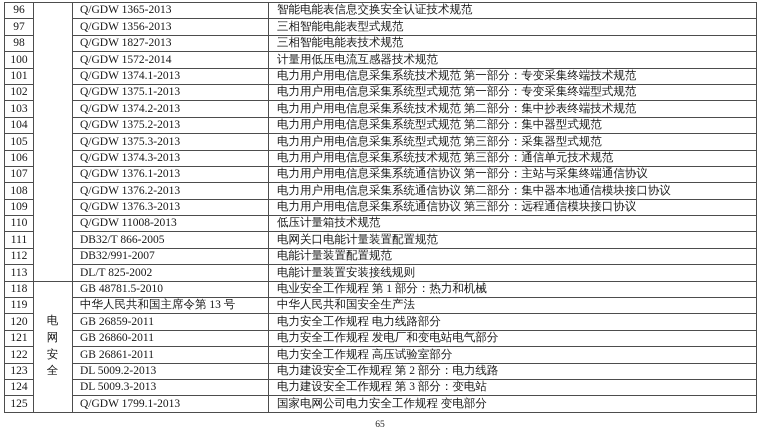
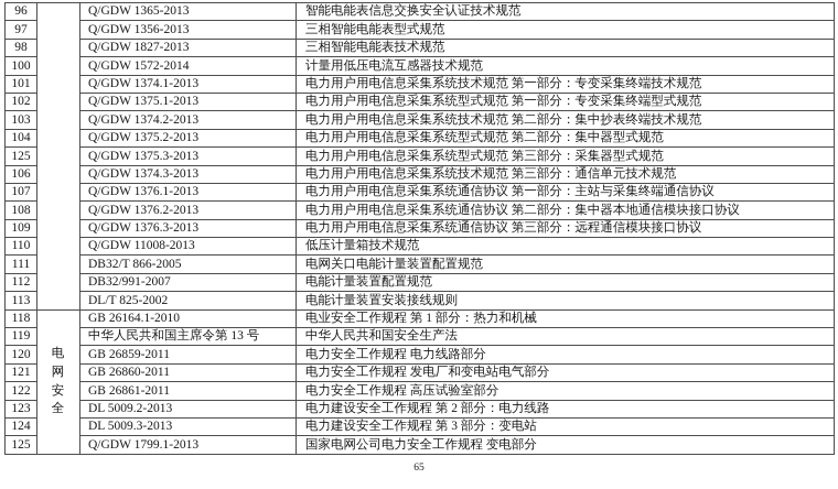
  96		Q/GDW 1365-2013	智能电能表信息交换安全认证技术规范
  97	Q/GDW 1356-2013	三相智能电能表型式规范
  98	Q/GDW 1827-2013	三相智能电能表技术规范
  100	Q/GDW 1572-2014	计量用低压电流互感器技术规范
  101	Q/GDW 1374.1-2013	电力用户用电信息采集系统技术规范 第一部分：专变采集终端技术规范
  102	Q/GDW 1375.1-2013	电力用户用电信息采集系统型式规范 第一部分：专变采集终端型式规范
  103	Q/GDW 1374.2-2013	电力用户用电信息采集系统技术规范 第二部分：集中抄表终端技术规范
  104	Q/GDW 1375.2-2013	电力用户用电信息采集系统型式规范 第二部分：集中器型式规范
- 105	Q/GDW 1375.3-2013	电力用户用电信息采集系统型式规范 第三部分：采集器型式规范
+ 125	Q/GDW 1375.3-2013	电力用户用电信息采集系统型式规范 第三部分：采集器型式规范
  106	Q/GDW 1374.3-2013	电力用户用电信息采集系统技术规范 第三部分：通信单元技术规范
  107	Q/GDW 1376.1-2013	电力用户用电信息采集系统通信协议 第一部分：主站与采集终端通信协议
  108	Q/GDW 1376.2-2013	电力用户用电信息采集系统通信协议 第二部分：集中器本地通信模块接口协议
  109	Q/GDW 1376.3-2013	电力用户用电信息采集系统通信协议 第三部分：远程通信模块接口协议
  110	Q/GDW 11008-2013	低压计量箱技术规范
  111	DB32/T 866-2005	电网关口电能计量装置配置规范
  112	DB32/991-2007	电能计量装置配置规范
  113	DL/T 825-2002	电能计量装置安装接线规则
- 118	电网安全	GB 48781.5-2010	电业安全工作规程 第 1 部分：热力和机械
+ 118	电网安全	GB 26164.1-2010	电业安全工作规程 第 1 部分：热力和机械
  119	中华人民共和国主席令第 13 号	中华人民共和国安全生产法
  120	GB 26859-2011	电力安全工作规程 电力线路部分
  121	GB 26860-2011	电力安全工作规程 发电厂和变电站电气部分
  122	GB 26861-2011	电力安全工作规程 高压试验室部分
  123	DL 5009.2-2013	电力建设安全工作规程 第 2 部分：电力线路
  124	DL 5009.3-2013	电力建设安全工作规程 第 3 部分：变电站
  125	Q/GDW 1799.1-2013	国家电网公司电力安全工作规程 变电部分
  65
